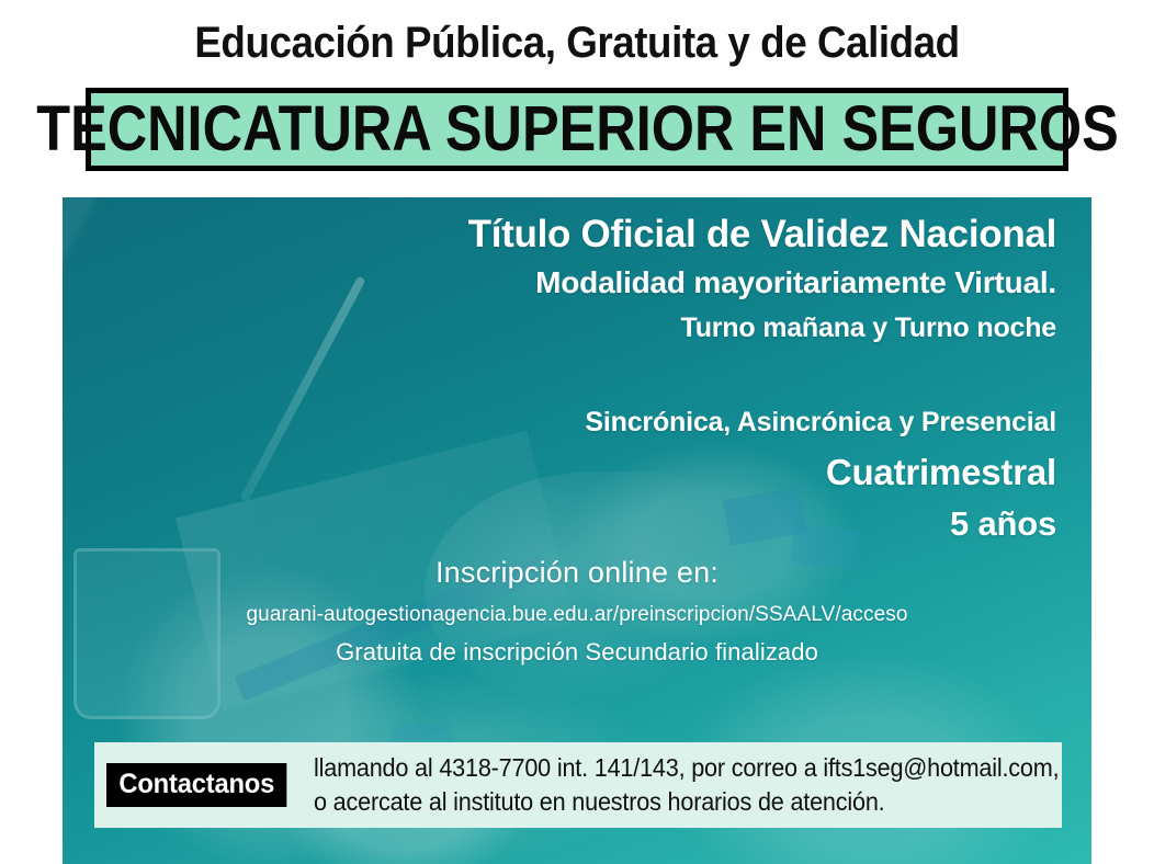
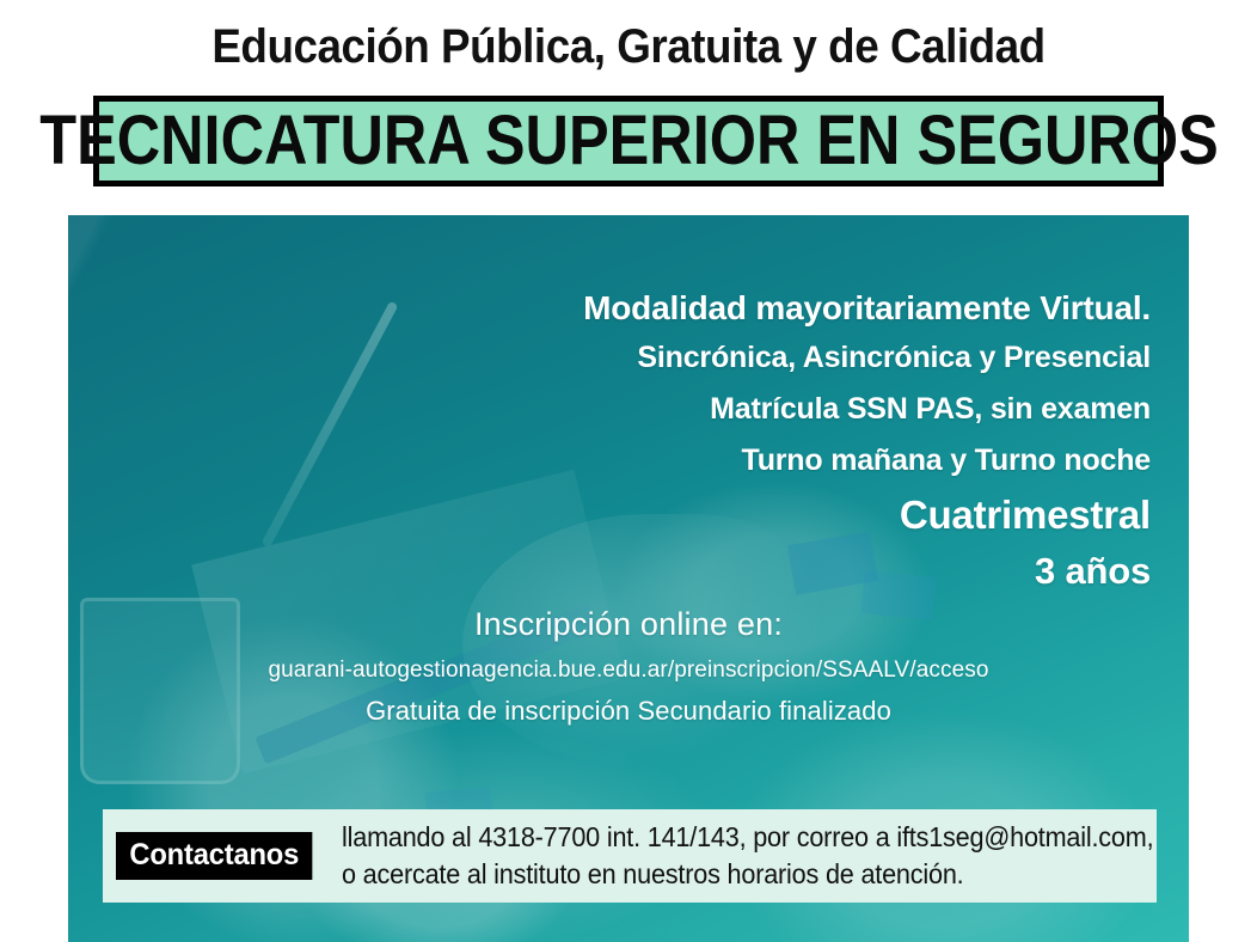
  Educación Pública, Gratuita y de Calidad
  TECNICATURA SUPERIOR EN SEGUROS
- Título Oficial de Validez Nacional
  Modalidad mayoritariamente Virtual.
- Turno mañana y Turno noche
+ Sincrónica, Asincrónica y Presencial
+ Matrícula SSN PAS, sin examen
- Sincrónica, Asincrónica y Presencial
+ Turno mañana y Turno noche
  Cuatrimestral
- 5 años
+ 3 años
  Inscripción online en:
  guarani-autogestionagencia.bue.edu.ar/preinscripcion/SSAALV/acceso
  Gratuita de inscripción Secundario finalizado
  Contactanos
  llamando al 4318-7700 int. 141/143, por correo a ifts1seg@hotmail.com,
  o acercate al instituto en nuestros horarios de atención.
